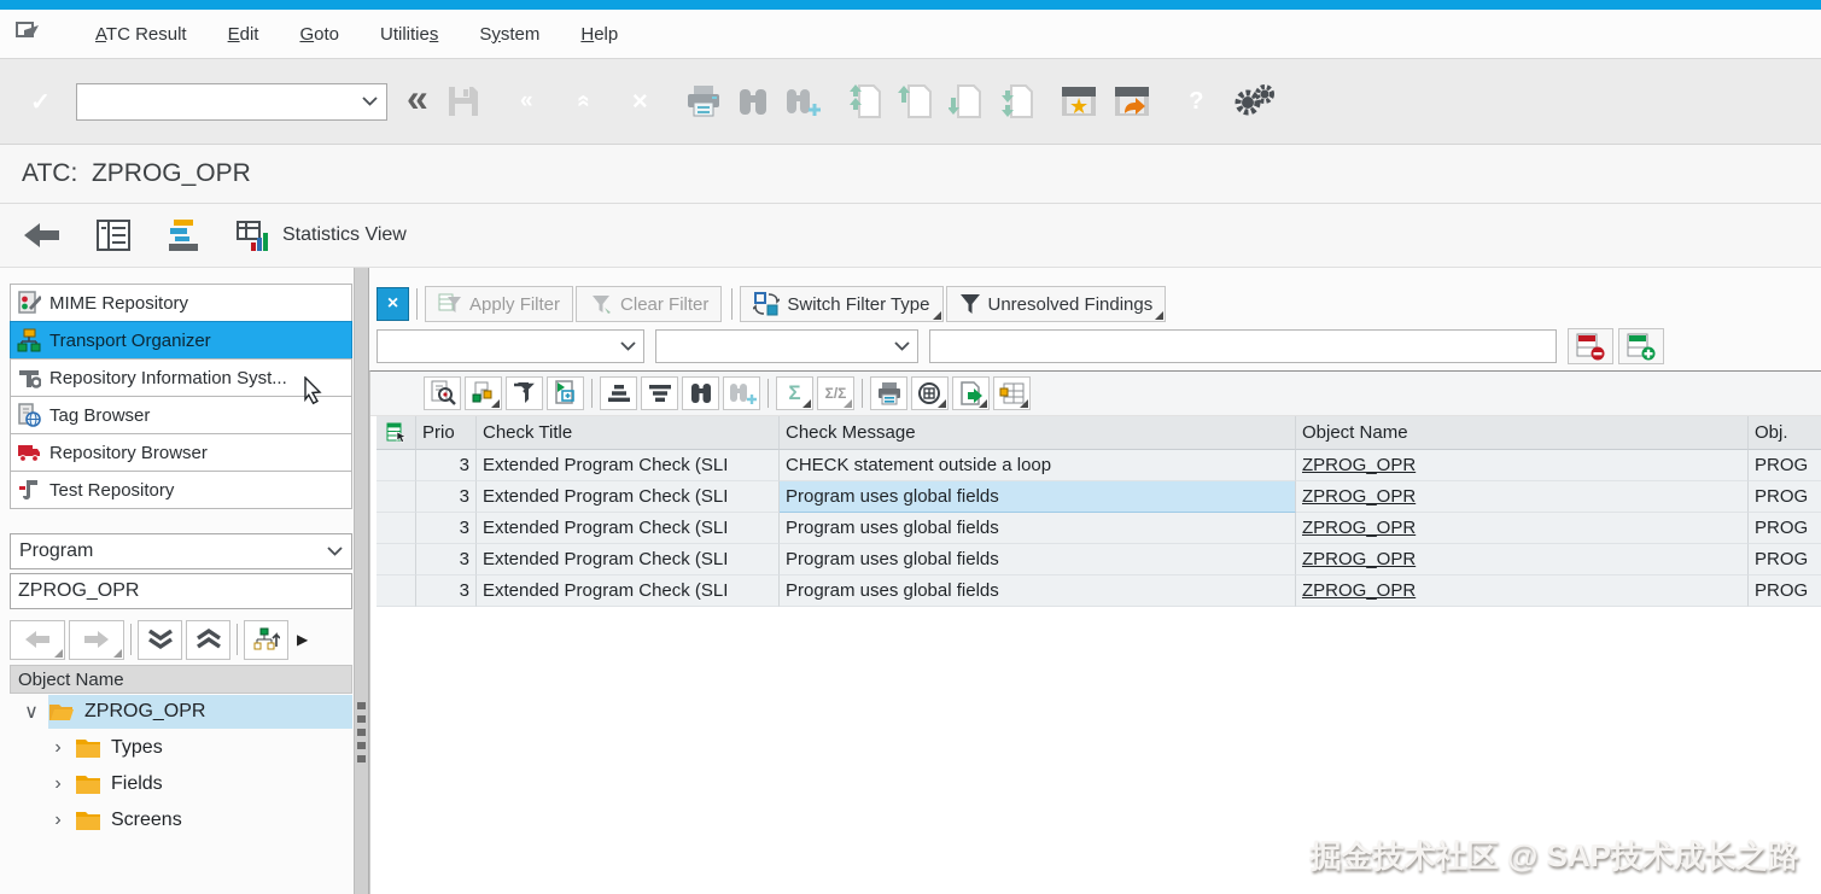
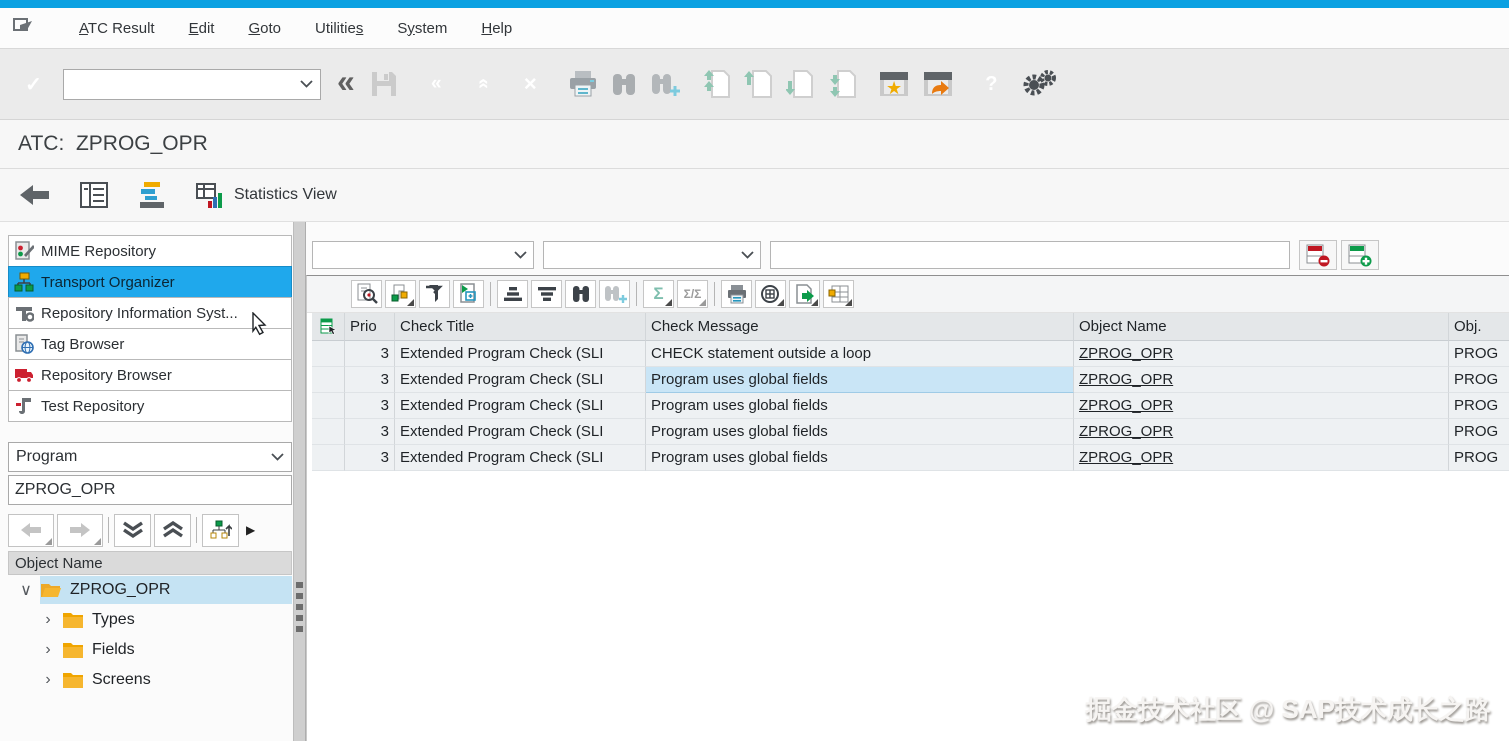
  ATC Result
  Edit
  Goto
  Utilities
  System
  Help
  «
  ★
  ATC: ZPROG_OPR
  Statistics View
  MIME Repository
  Transport Organizer
  Repository Information Syst...
  Tag Browser
  Repository Browser
  Test Repository
  Program
  ZPROG_OPR
  ▶
  Object Name
  ∨
  ZPROG_OPR
  ›
  Types
  ›
  Fields
  ›
  Screens
- ×
- Apply Filter
- Clear Filter
- Switch Filter Type
- Unresolved Findings
  Σ
  Σ/Σ
  Prio
  Check Title
  Check Message
  Object Name
  Obj.
  3
  Extended Program Check (SLI
  CHECK statement outside a loop
  ZPROG_OPR
  PROG
  3
  Extended Program Check (SLI
  Program uses global fields
  ZPROG_OPR
  PROG
  3
  Extended Program Check (SLI
  Program uses global fields
  ZPROG_OPR
  PROG
  3
  Extended Program Check (SLI
  Program uses global fields
  ZPROG_OPR
  PROG
  3
  Extended Program Check (SLI
  Program uses global fields
  ZPROG_OPR
  PROG
  掘金技术社区 @ SAP技术成长之路
